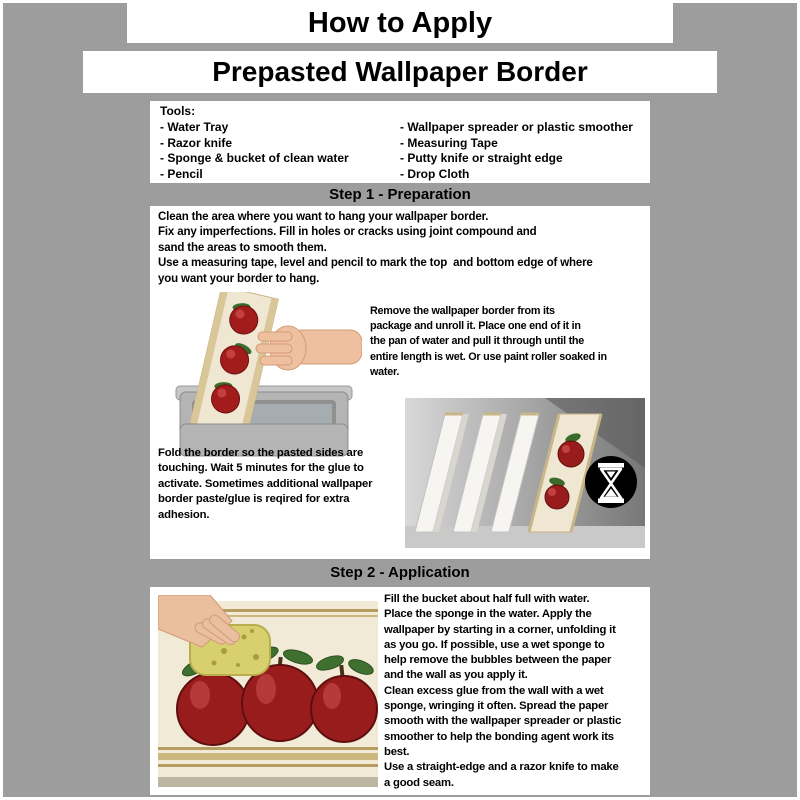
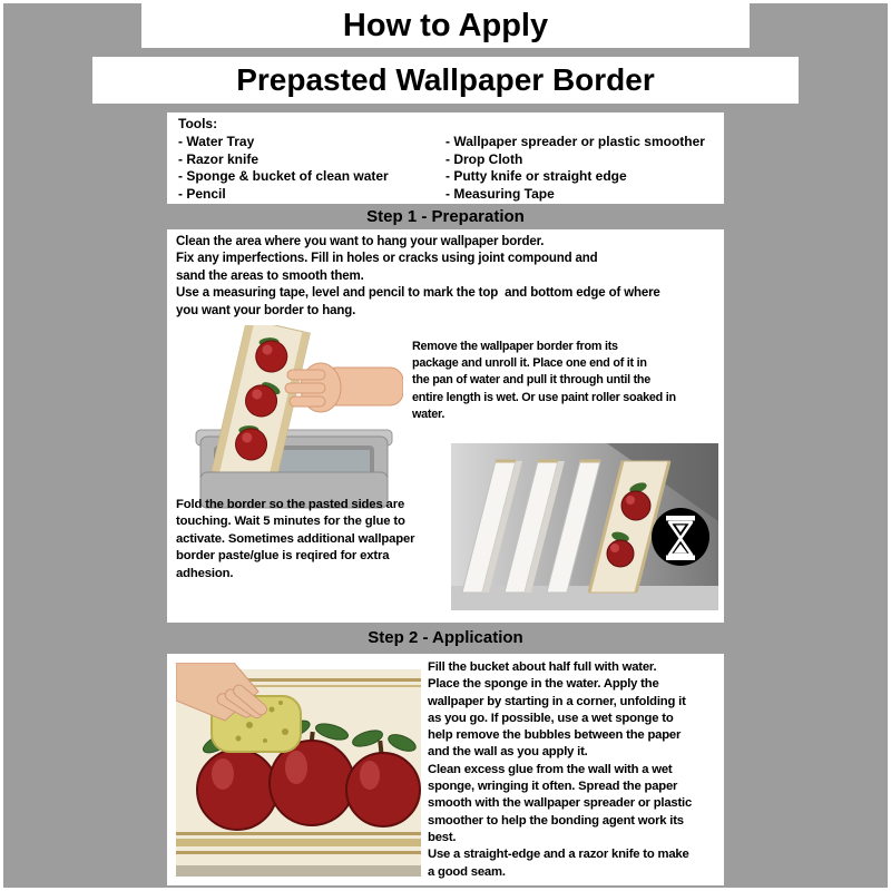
  How to Apply
  Prepasted Wallpaper Border
  Tools:
  - Water Tray
  - Razor knife
  - Sponge & bucket of clean water
  - Pencil
  - Wallpaper spreader or plastic smoother
- - Measuring Tape
+ - Drop Cloth
  - Putty knife or straight edge
- - Drop Cloth
+ - Measuring Tape
  Step 1 - Preparation
  Clean the area where you want to hang your wallpaper border.
  Fix any imperfections. Fill in holes or cracks using joint compound and
  sand the areas to smooth them.
  Use a measuring tape, level and pencil to mark the top and bottom edge of where
  you want your border to hang.
  Remove the wallpaper border from its
  package and unroll it. Place one end of it in
  the pan of water and pull it through until the
  entire length is wet. Or use paint roller soaked in
  water.
  Fold the border so the pasted sides are
  touching. Wait 5 minutes for the glue to
  activate. Sometimes additional wallpaper
  border paste/glue is reqired for extra
  adhesion.
  Step 2 - Application
  Fill the bucket about half full with water.
  Place the sponge in the water. Apply the
  wallpaper by starting in a corner, unfolding it
  as you go. If possible, use a wet sponge to
  help remove the bubbles between the paper
  and the wall as you apply it.
  Clean excess glue from the wall with a wet
  sponge, wringing it often. Spread the paper
  smooth with the wallpaper spreader or plastic
  smoother to help the bonding agent work its
  best.
  Use a straight-edge and a razor knife to make
  a good seam.
